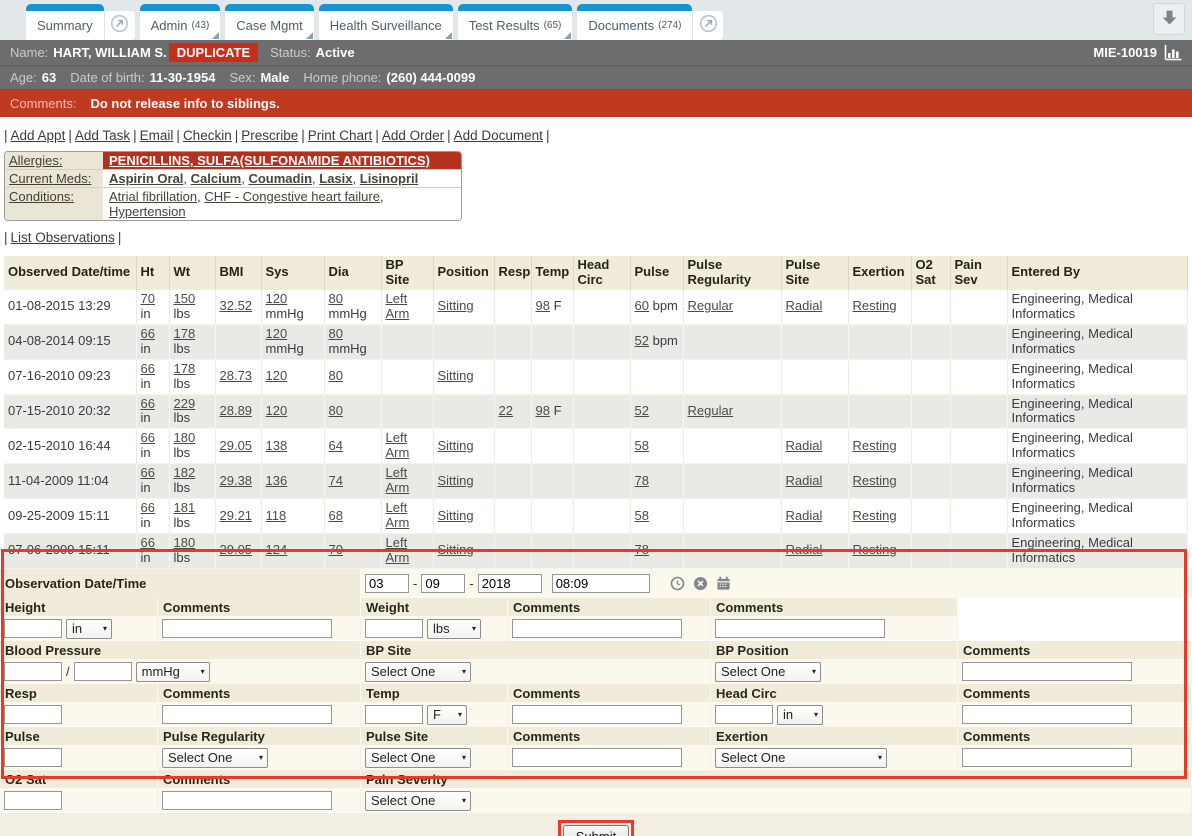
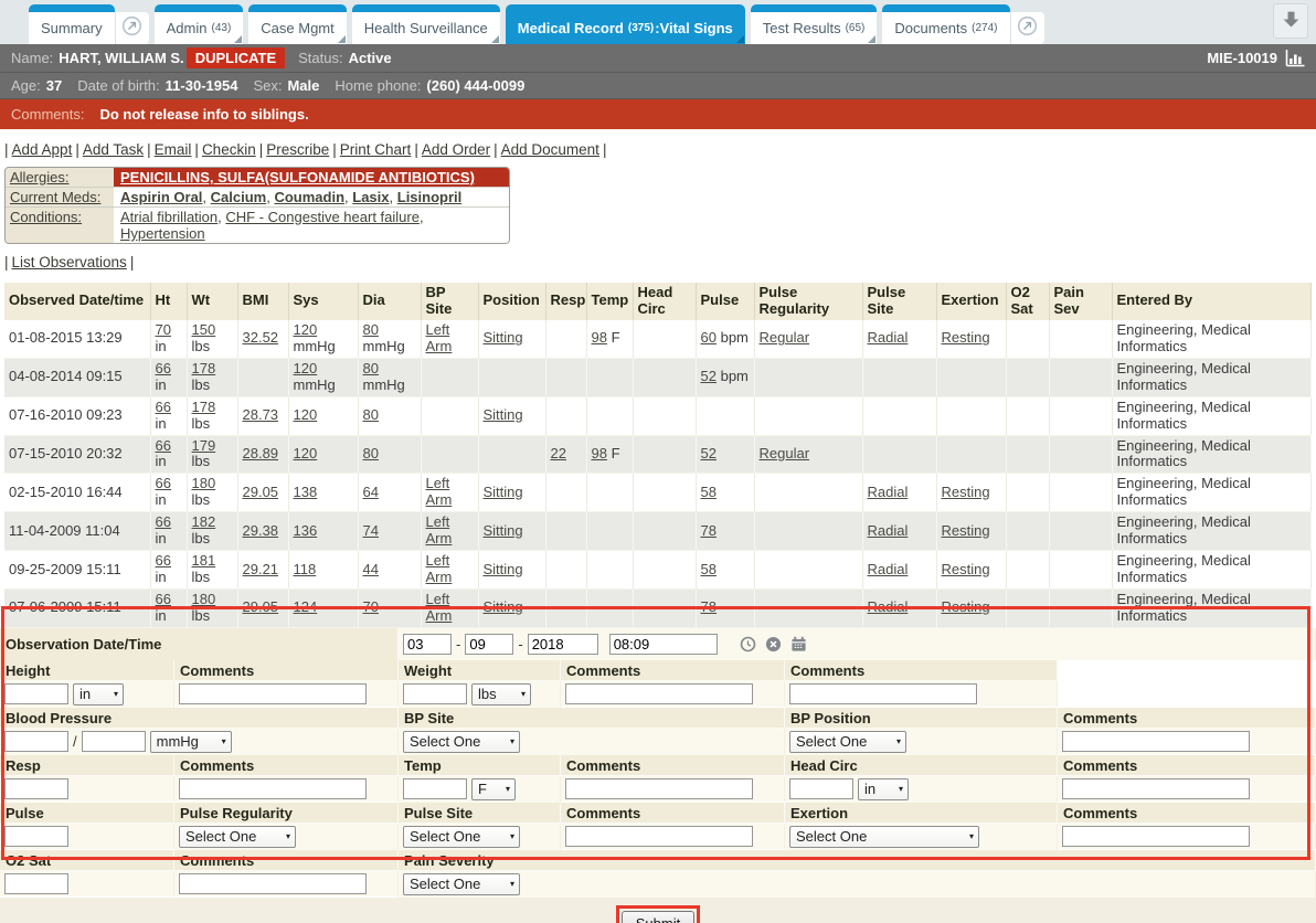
  Summary
  Admin
  (43)
  Case Mgmt
  Health Surveillance
+ Medical Record
+ (375)
+ :Vital Signs
  Test Results
  (65)
  Documents
  (274)
  Name:
  HART, WILLIAM S.
  DUPLICATE
  Status:
  Active
  MIE-10019
  Age:
- 63
+ 37
  Date of birth:
  11-30-1954
  Sex:
  Male
  Home phone:
  (260) 444-0099
  Comments:
  Do not release info to siblings.
  | Add Appt | Add Task | Email | Checkin | Prescribe | Print Chart | Add Order | Add Document |
  Allergies:
  PENICILLINS, SULFA(SULFONAMIDE ANTIBIOTICS)
  Current Meds:
  Aspirin Oral, Calcium, Coumadin, Lasix, Lisinopril
  Conditions:
  Atrial fibrillation, CHF - Congestive heart failure, Hypertension
  | List Observations |
  Observed Date/time	Ht	Wt	BMI	Sys	Dia	BP Site	Position	Resp	Temp	Head Circ	Pulse	Pulse Regularity	Pulse Site	Exertion	O2 Sat	Pain Sev	Entered By
  01-08-2015 13:29	70 in	150 lbs	32.52	120 mmHg	80 mmHg	Left Arm	Sitting		98 F		60 bpm	Regular	Radial	Resting			Engineering, Medical Informatics
  04-08-2014 09:15	66 in	178 lbs		120 mmHg	80 mmHg						52 bpm						Engineering, Medical Informatics
  07-16-2010 09:23	66 in	178 lbs	28.73	120	80		Sitting										Engineering, Medical Informatics
- 07-15-2010 20:32	66 in	229 lbs	28.89	120	80			22	98 F		52	Regular					Engineering, Medical Informatics
+ 07-15-2010 20:32	66 in	179 lbs	28.89	120	80			22	98 F		52	Regular					Engineering, Medical Informatics
  02-15-2010 16:44	66 in	180 lbs	29.05	138	64	Left Arm	Sitting				58		Radial	Resting			Engineering, Medical Informatics
  11-04-2009 11:04	66 in	182 lbs	29.38	136	74	Left Arm	Sitting				78		Radial	Resting			Engineering, Medical Informatics
- 09-25-2009 15:11	66 in	181 lbs	29.21	118	68	Left Arm	Sitting				58		Radial	Resting			Engineering, Medical Informatics
+ 09-25-2009 15:11	66 in	181 lbs	29.21	118	44	Left Arm	Sitting				58		Radial	Resting			Engineering, Medical Informatics
  07-06-2009 15:11	66 in	180 lbs	29.05	124	70	Left Arm	Sitting				78		Radial	Resting			Engineering, Medical Informatics
  Observation Date/Time
  03
  -
  09
  -
  2018
  08:09
  Height
  in
  ▾
  Comments
  Weight
  lbs
  ▾
  Comments
  Comments
  Blood Pressure
  /
  mmHg
  ▾
  BP Site
  Select One
  ▾
  BP Position
  Select One
  ▾
  Comments
  Resp
  Comments
  Temp
  F
  ▾
  Comments
  Head Circ
  in
  ▾
  Comments
  Pulse
  Pulse Regularity
  Select One
  ▾
  Pulse Site
  Select One
  ▾
  Comments
  Exertion
  Select One
  ▾
  Comments
  O2 Sat
  Comments
  Pain Severity
  Select One
  ▾
